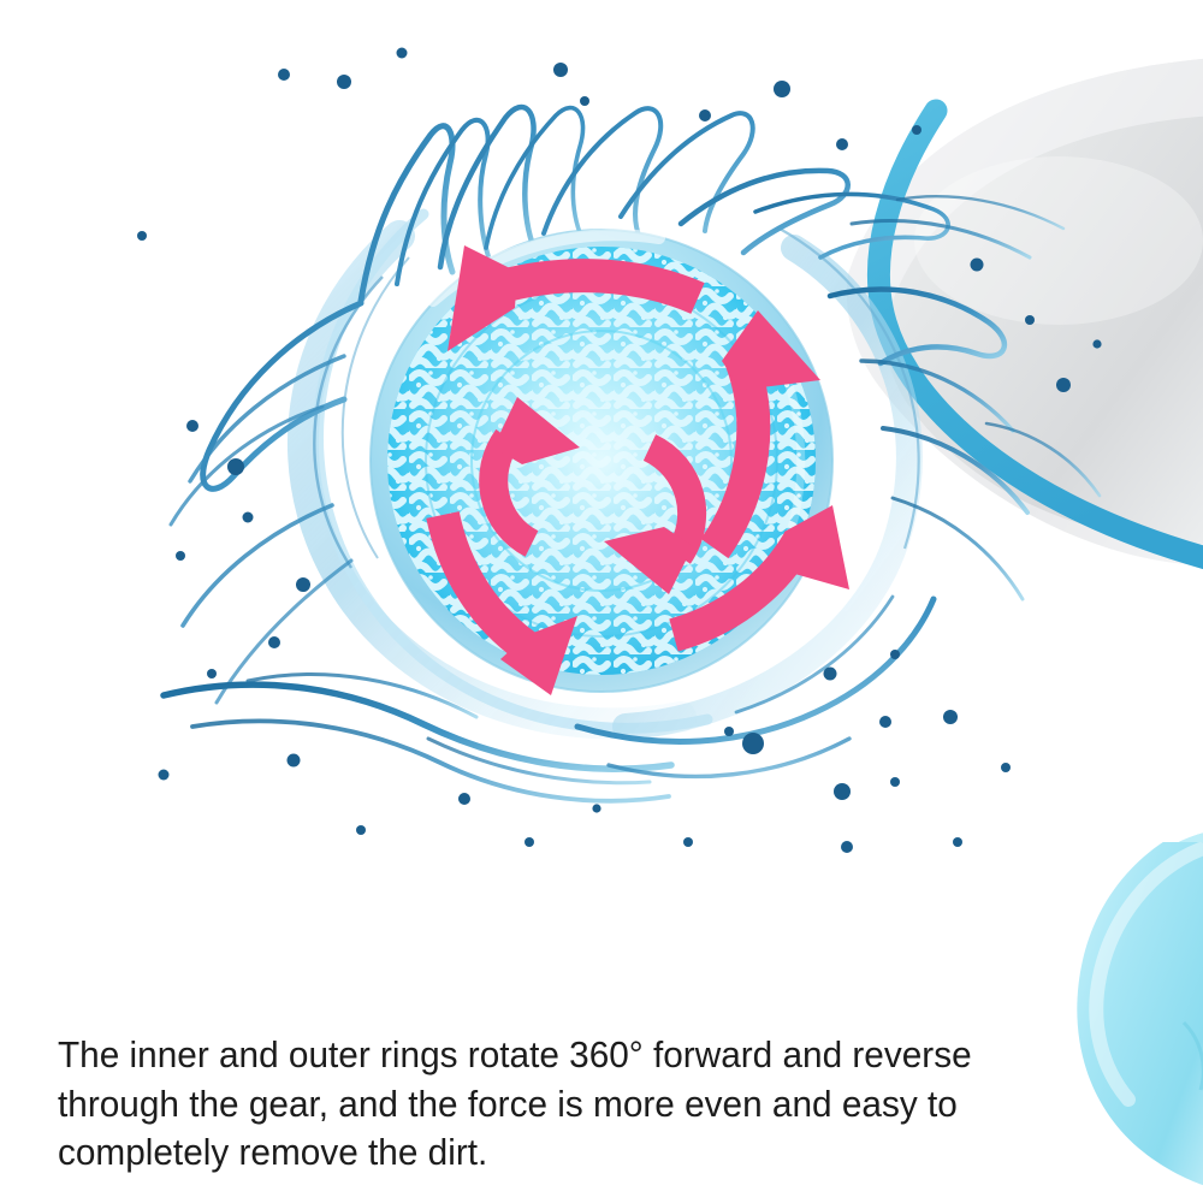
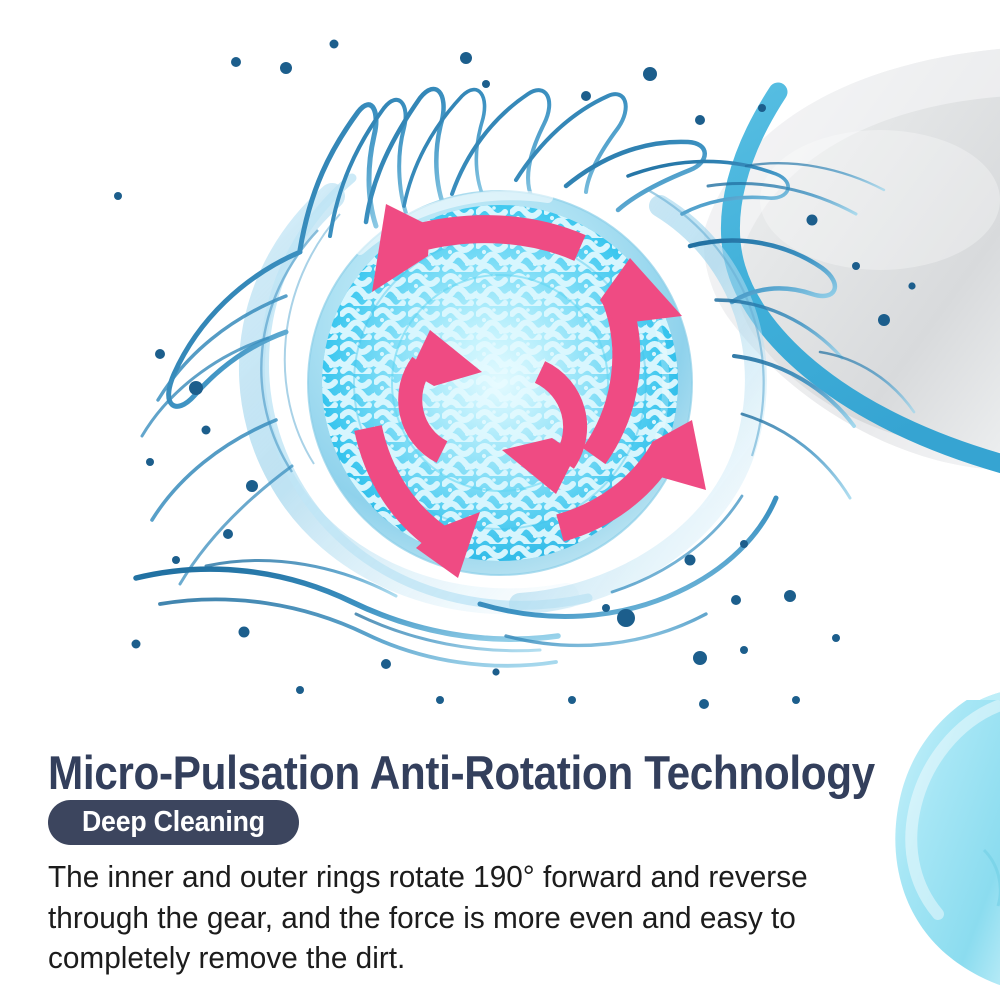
+ Micro-Pulsation Anti-Rotation Technology
+ Deep Cleaning
- The inner and outer rings rotate 360° forward and reverse through the gear, and the force is more even and easy to completely remove the dirt.
+ The inner and outer rings rotate 190° forward and reverse through the gear, and the force is more even and easy to completely remove the dirt.
